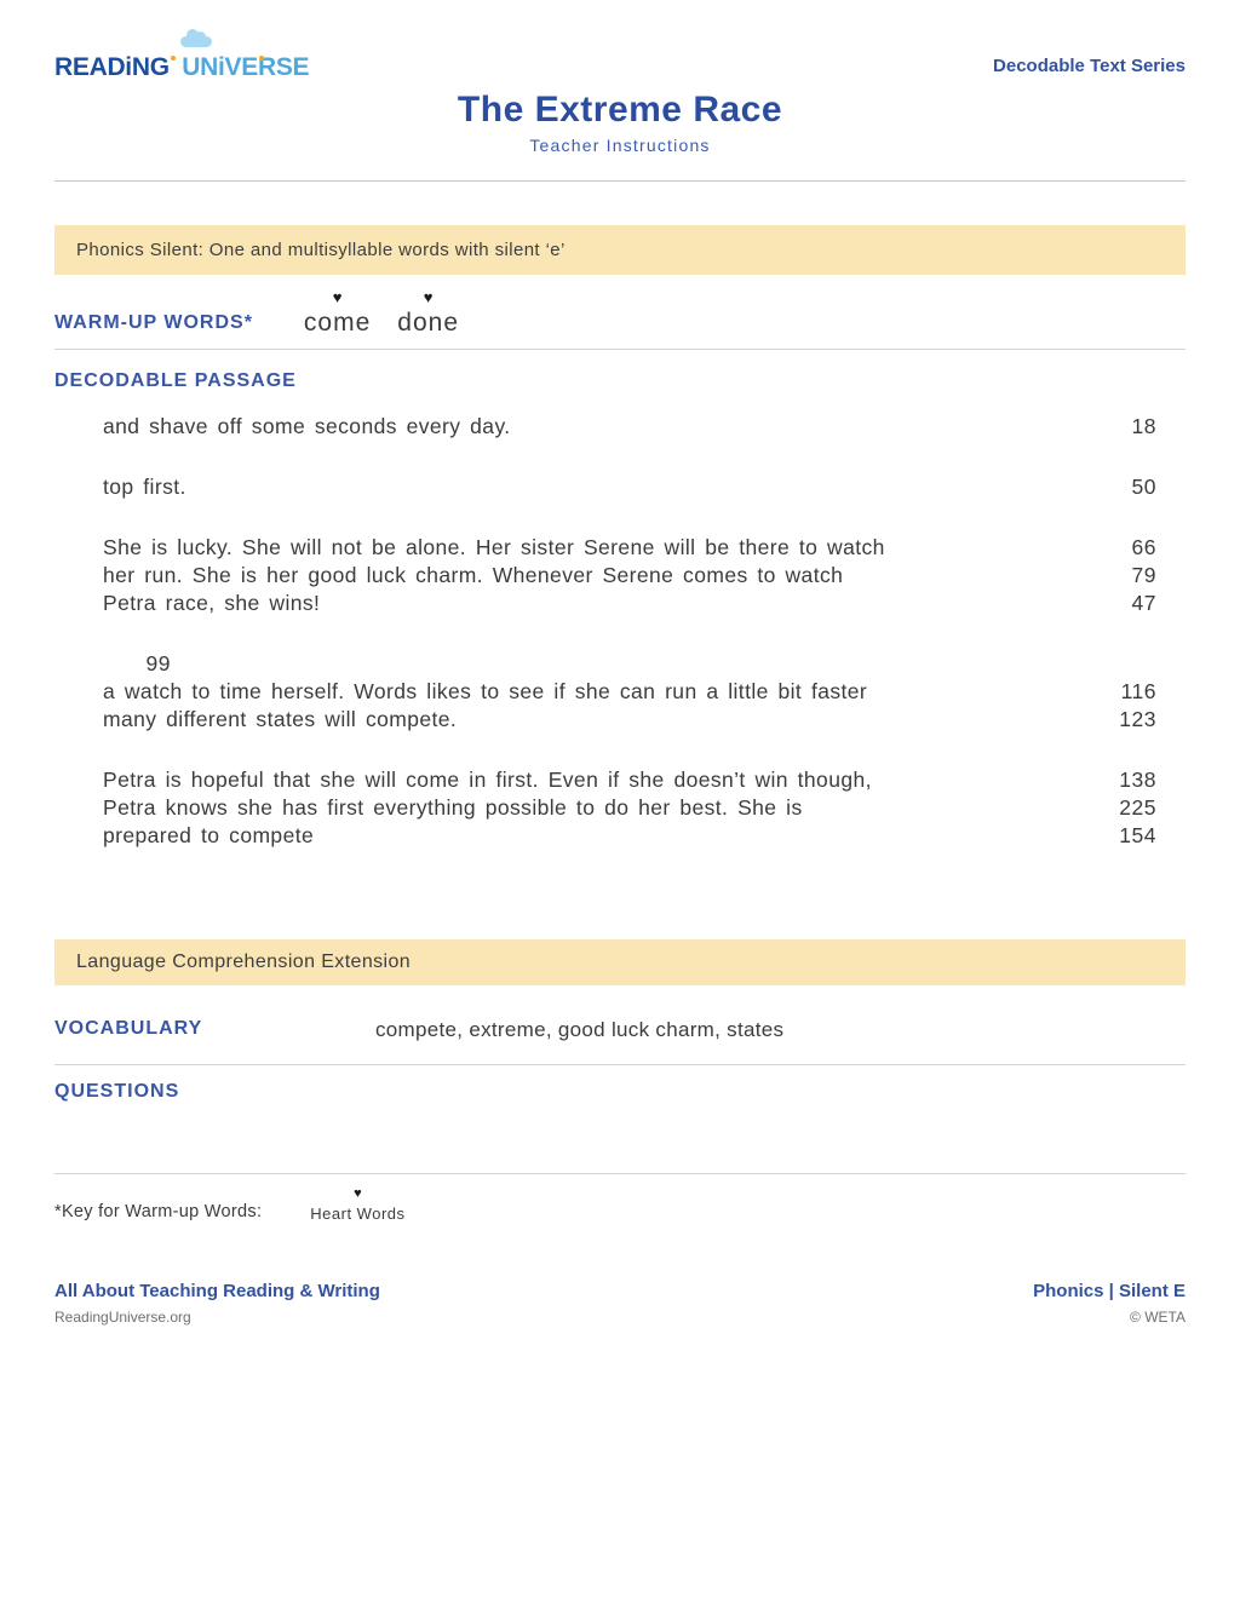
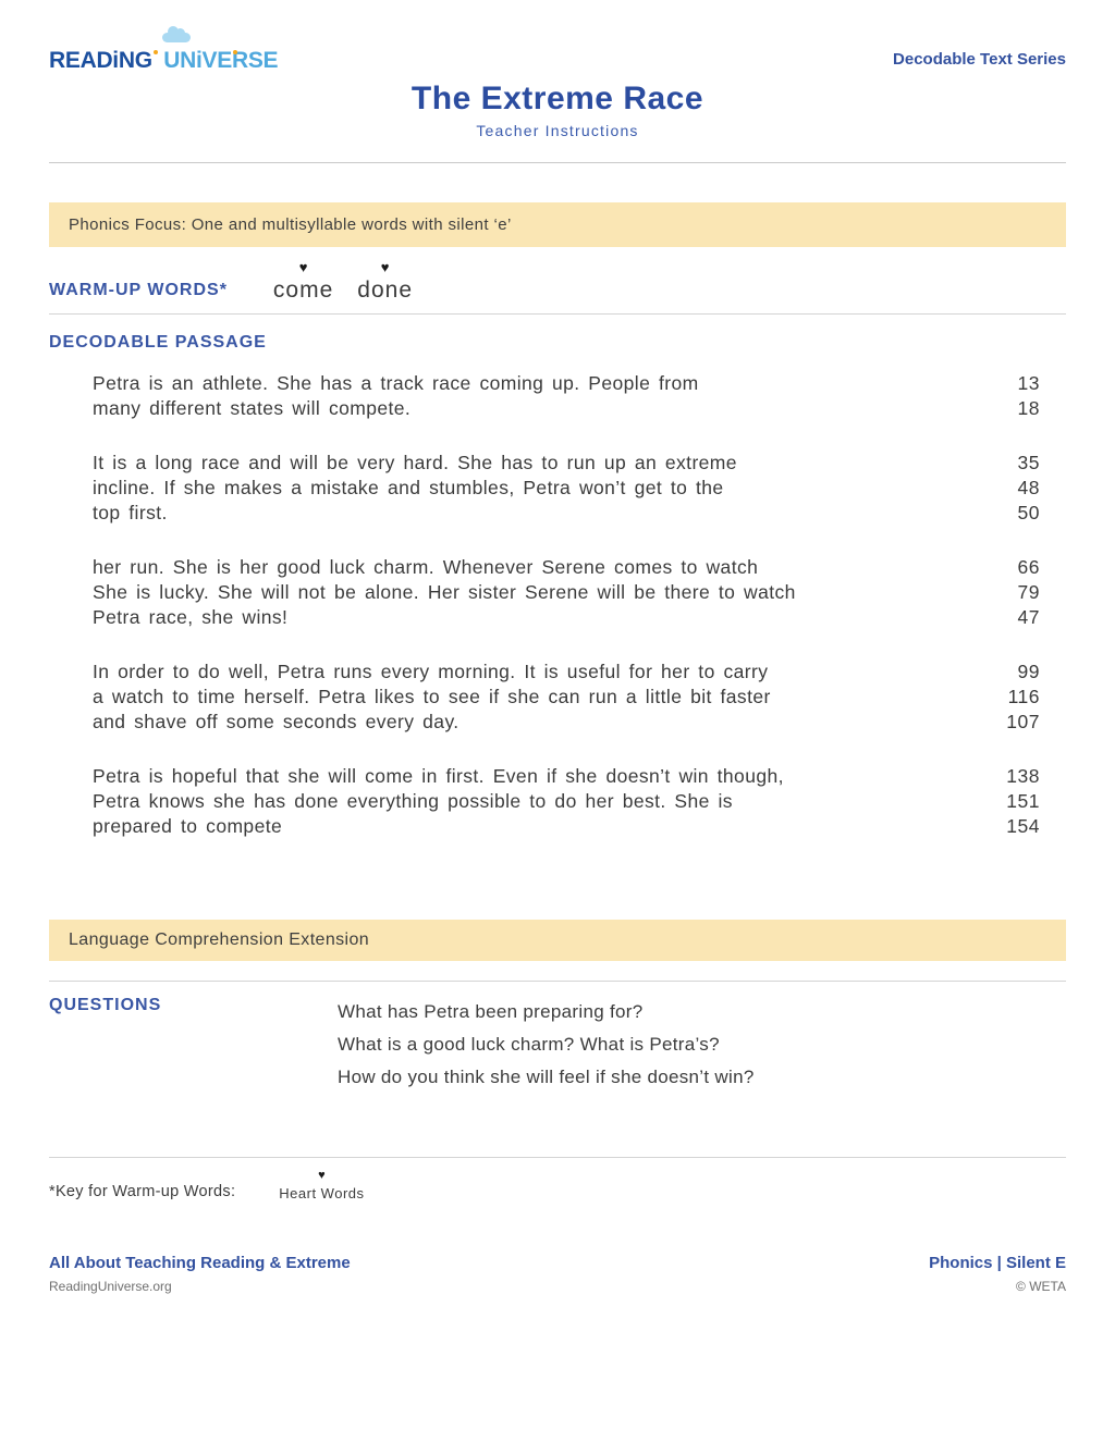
  READiNG UNiVERSE
  Decodable Text Series
  The Extreme Race
  Teacher Instructions
- Phonics Silent: One and multisyllable words with silent ‘e’
+ Phonics Focus: One and multisyllable words with silent ‘e’
  WARM-UP WORDS*
  ♥
  come
  ♥
  done
  DECODABLE PASSAGE
+ Petra is an athlete. She has a track race coming up. People from
+ 13
- and shave off some seconds every day.
+ many different states will compete.
  18
+ It is a long race and will be very hard. She has to run up an extreme
+ 35
+ incline. If she makes a mistake and stumbles, Petra won’t get to the
+ 48
  top first.
  50
- She is lucky. She will not be alone. Her sister Serene will be there to watch
+ her run. She is her good luck charm. Whenever Serene comes to watch
  66
- her run. She is her good luck charm. Whenever Serene comes to watch
+ She is lucky. She will not be alone. Her sister Serene will be there to watch
  79
  Petra race, she wins!
  47
+ In order to do well, Petra runs every morning. It is useful for her to carry
  99
- a watch to time herself. Words likes to see if she can run a little bit faster
+ a watch to time herself. Petra likes to see if she can run a little bit faster
  116
- many different states will compete.
+ and shave off some seconds every day.
- 123
+ 107
  Petra is hopeful that she will come in first. Even if she doesn’t win though,
  138
- Petra knows she has first everything possible to do her best. She is
+ Petra knows she has done everything possible to do her best. She is
- 225
+ 151
  prepared to compete
  154
  Language Comprehension Extension
- VOCABULARY
- compete, extreme, good luck charm, states
  QUESTIONS
+ What has Petra been preparing for?
+ What is a good luck charm? What is Petra’s?
+ How do you think she will feel if she doesn’t win?
  *Key for Warm-up Words:
  ♥
  Heart Words
- All About Teaching Reading & Writing
+ All About Teaching Reading & Extreme
  ReadingUniverse.org
  Phonics | Silent E
  © WETA
